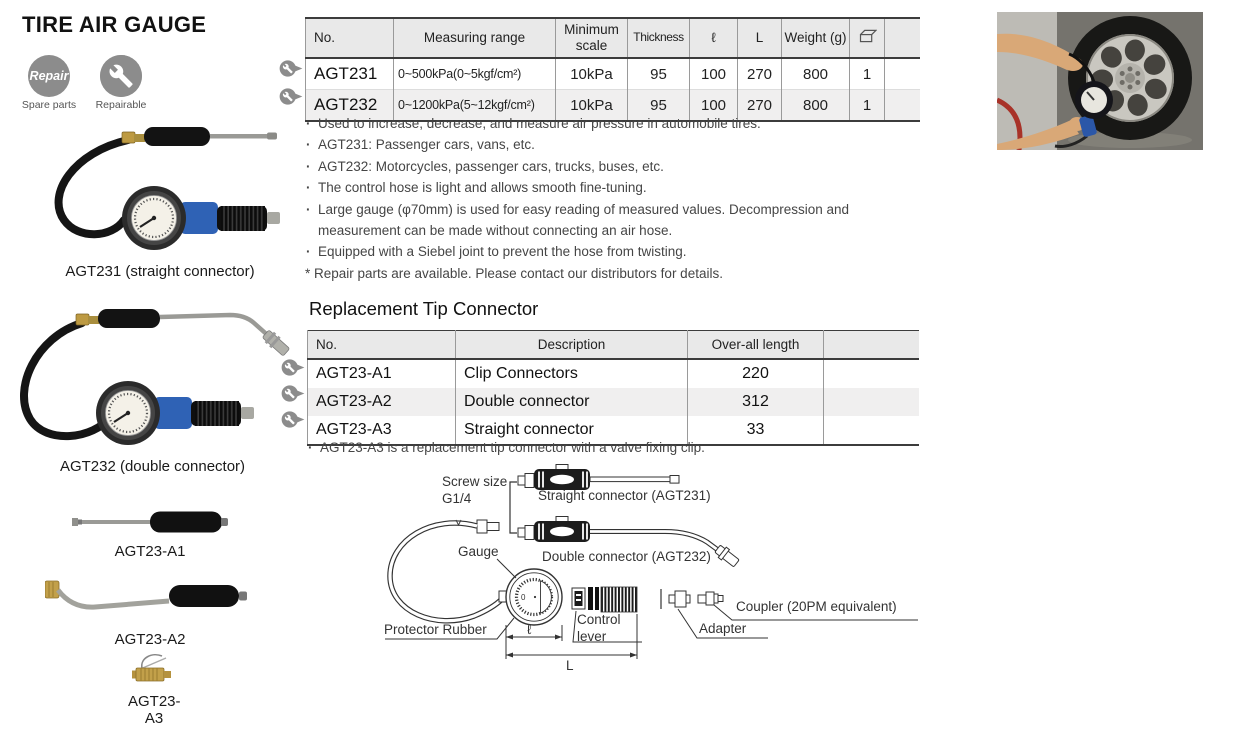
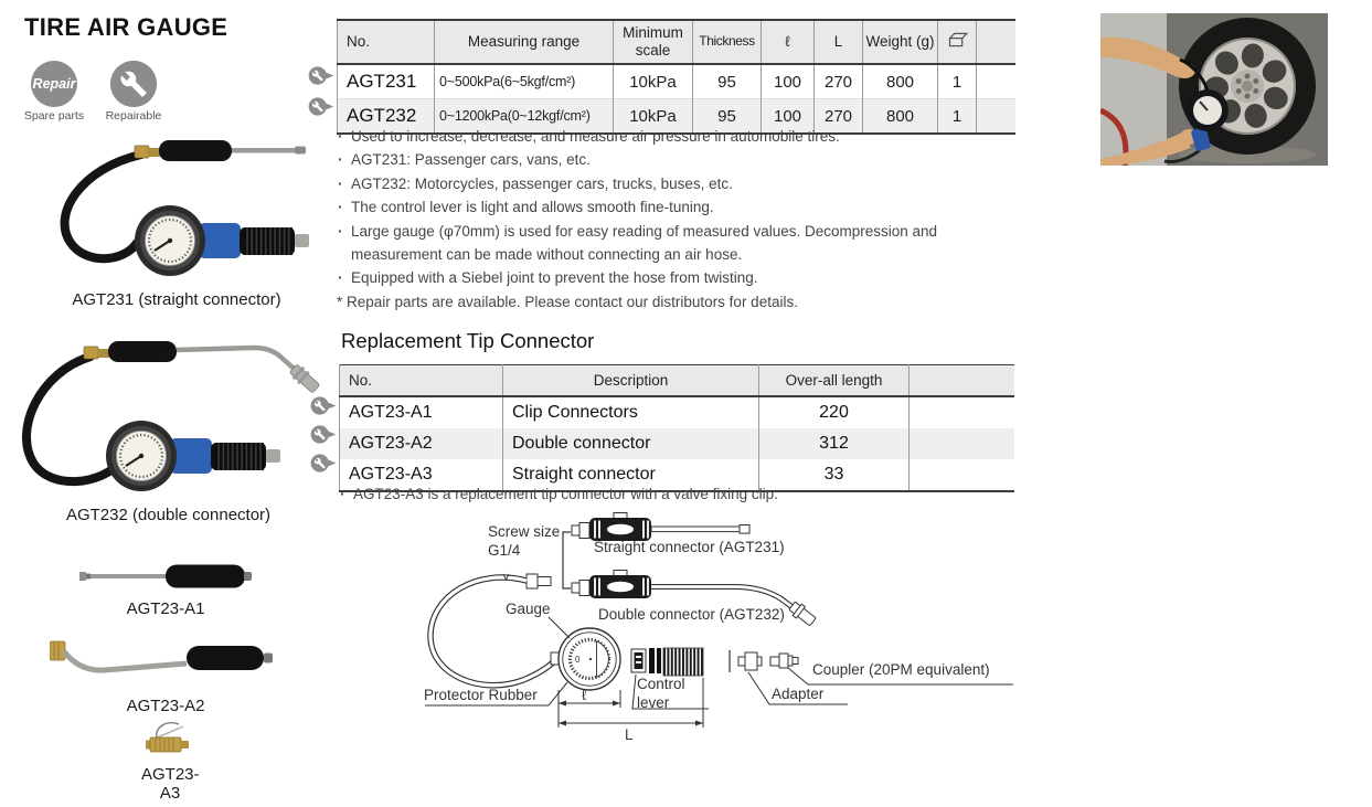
  TIRE AIR GAUGE
  Repair
  Spare parts
  Repairable
  AGT231 (straight connector)
  AGT232 (double connector)
  AGT23-A1
  AGT23-A2
  AGT23-A3
  No.	Measuring range	Minimum scale	Thickness	ℓ	L	Weight (g)
- AGT231	0~500kPa(0~5kgf/cm²)	10kPa	95	100	270	800	1
+ AGT231	0~500kPa(6~5kgf/cm²)	10kPa	95	100	270	800	1
- AGT232	0~1200kPa(5~12kgf/cm²)	10kPa	95	100	270	800	1
+ AGT232	0~1200kPa(0~12kgf/cm²)	10kPa	95	100	270	800	1
  Used to increase, decrease, and measure air pressure in automobile tires.
  AGT231: Passenger cars, vans, etc.
  AGT232: Motorcycles, passenger cars, trucks, buses, etc.
- The control hose is light and allows smooth fine-tuning.
+ The control lever is light and allows smooth fine-tuning.
  Large gauge (φ70mm) is used for easy reading of measured values. Decompression and measurement can be made without connecting an air hose.
  Equipped with a Siebel joint to prevent the hose from twisting.
  * Repair parts are available. Please contact our distributors for details.
  Replacement Tip Connector
  No.	Description	Over-all length
  AGT23-A1	Clip Connectors	220
  AGT23-A2	Double connector	312
  AGT23-A3	Straight connector	33
  AGT23-A3 is a replacement tip connector with a valve fixing clip.
  0
  Screw size G1/4
  Straight connector (AGT231)
  Double connector (AGT232)
  Gauge
  Protector Rubber
  Control lever
  Adapter
  Coupler (20PM equivalent)
  ℓ
  L
